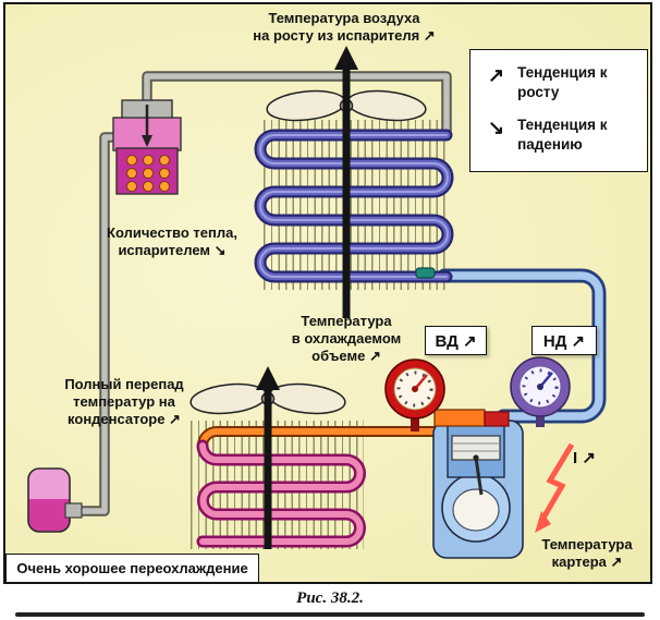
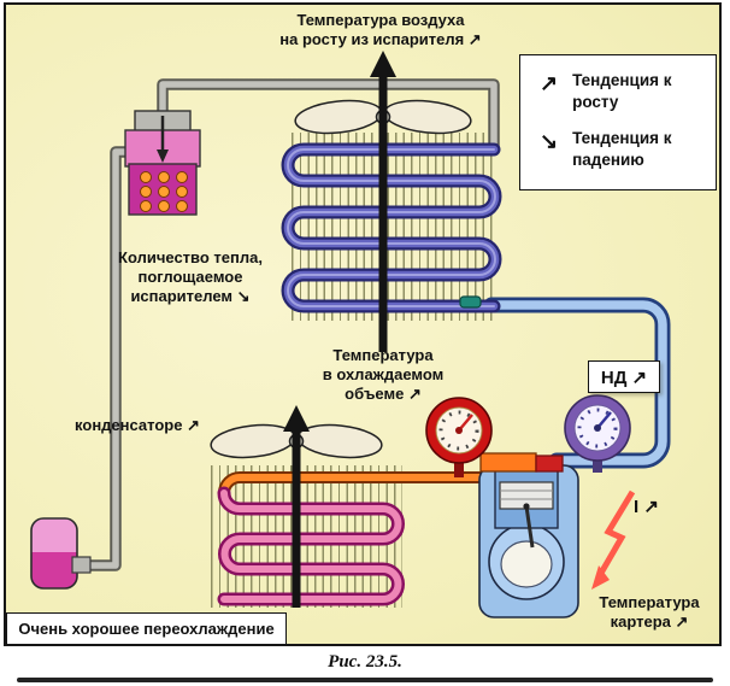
  Температура воздуха
  на росту из испарителя ↗
  ↗
  Тенденция к росту
  ↘
  Тенденция к падению
  Количество тепла,
+ поглощаемое
  испарителем ↘
  Температура
  в охлаждаемом
  объеме ↗
- ВД ↗
  НД ↗
- Полный перепад
- температур на
  конденсаторе ↗
  I ↗
  Температура
  картера ↗
  Очень хорошее переохлаждение
- Рис. 38.2.
+ Рис. 23.5.
